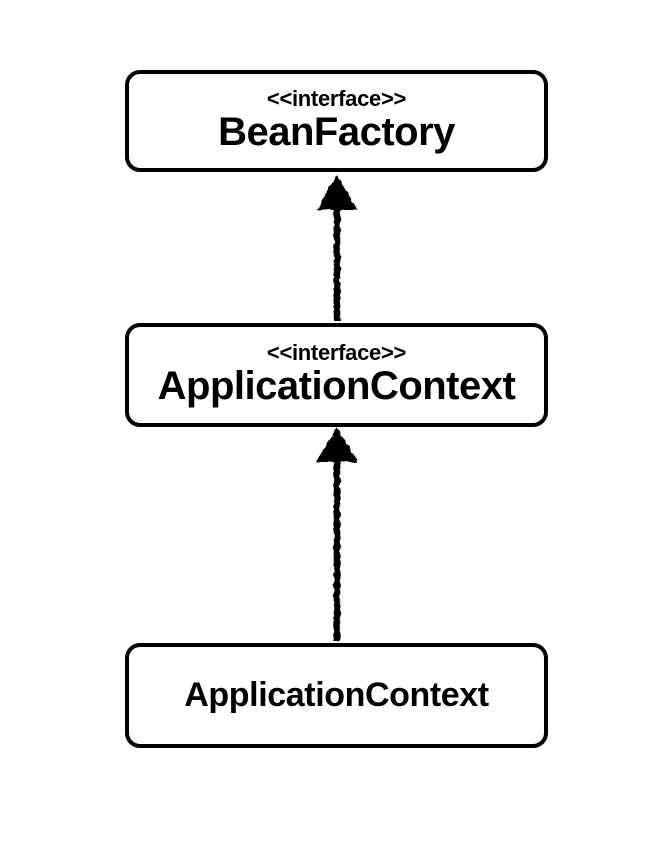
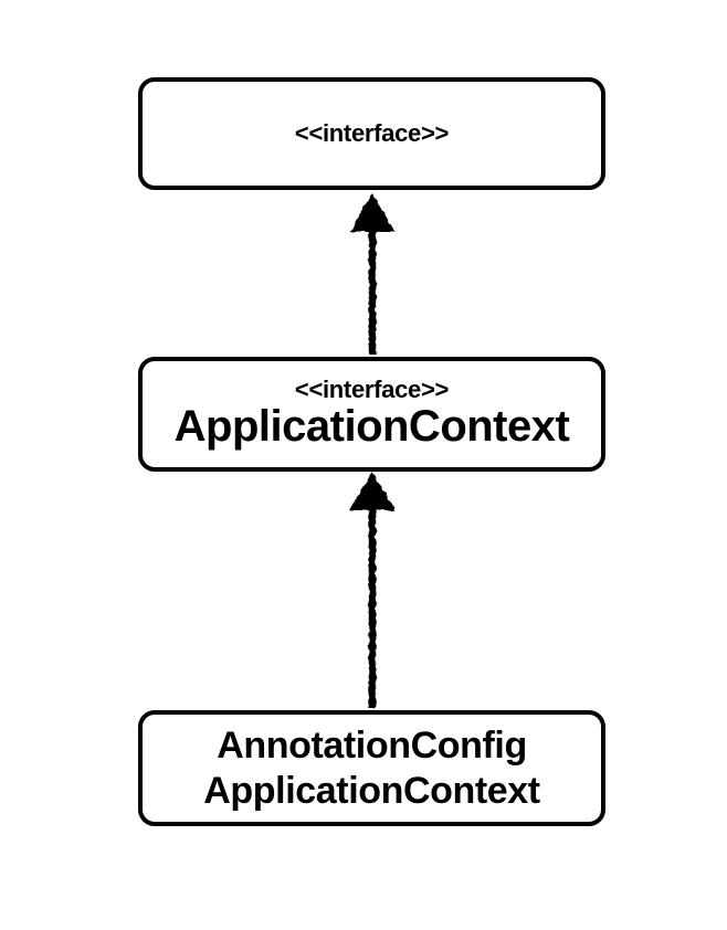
  <<interface>>
- BeanFactory
  <<interface>>
  ApplicationContext
+ AnnotationConfig
  ApplicationContext
